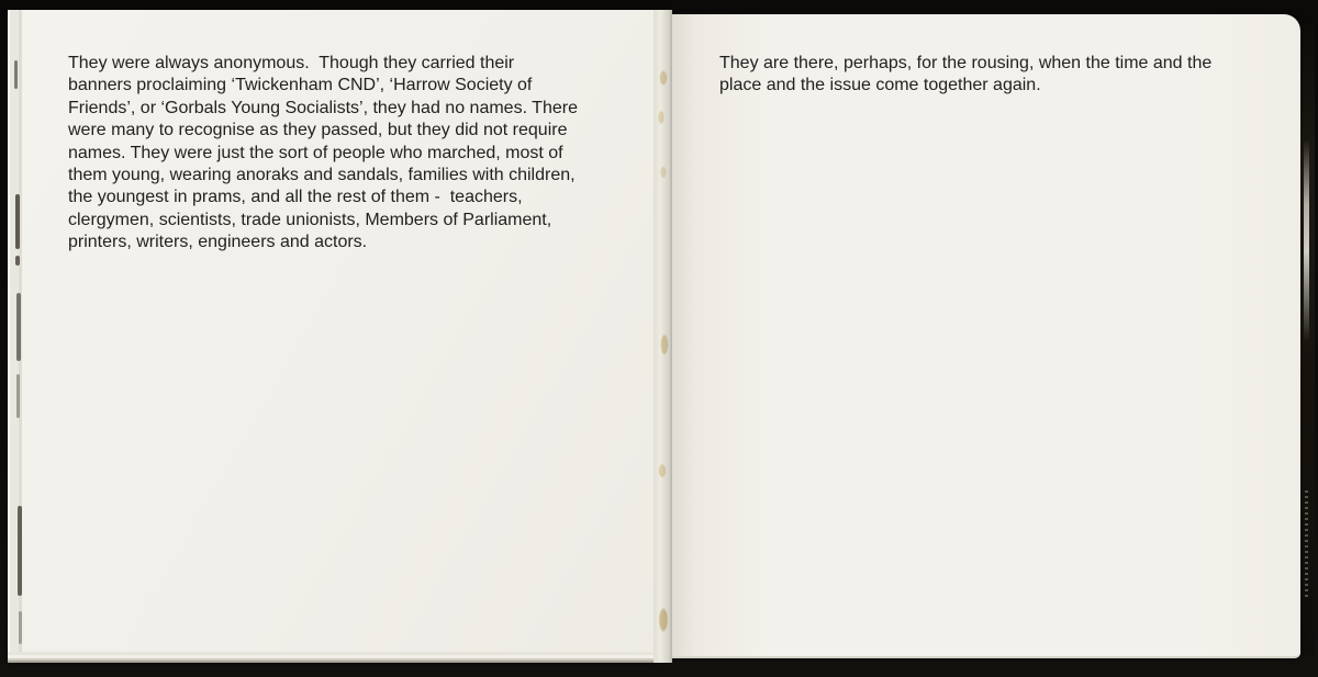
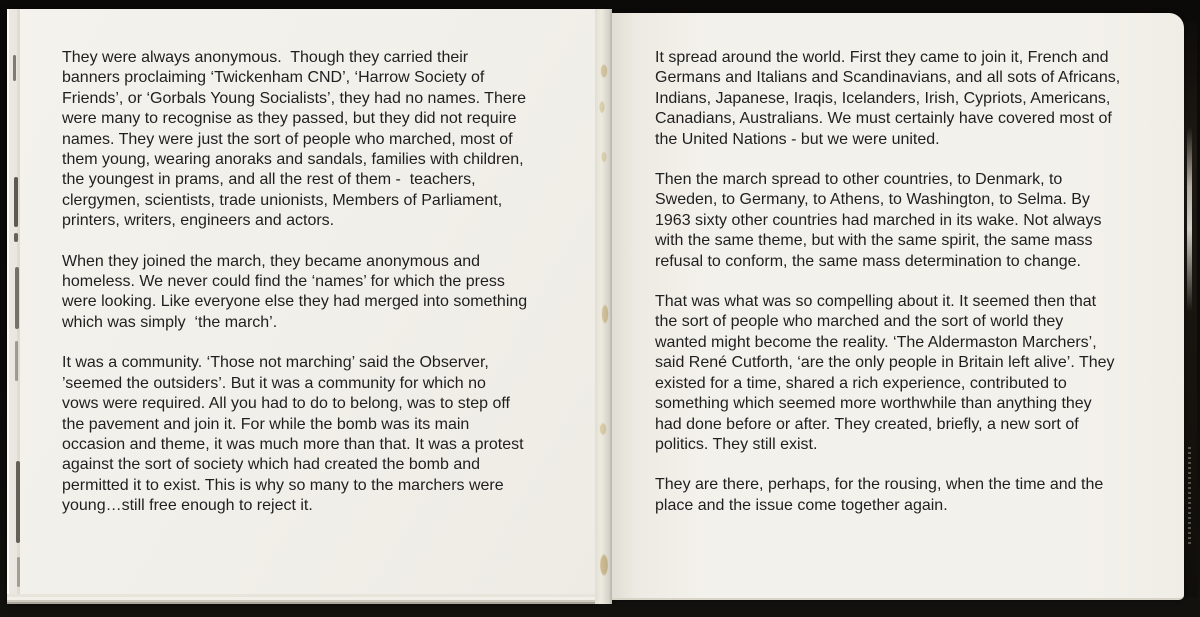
  They were always anonymous. Though they carried their
  banners proclaiming ‘Twickenham CND’, ‘Harrow Society of
  Friends’, or ‘Gorbals Young Socialists’, they had no names. There
  were many to recognise as they passed, but they did not require
  names. They were just the sort of people who marched, most of
  them young, wearing anoraks and sandals, families with children,
  the youngest in prams, and all the rest of them - teachers,
  clergymen, scientists, trade unionists, Members of Parliament,
  printers, writers, engineers and actors.
+ When they joined the march, they became anonymous and
+ homeless. We never could find the ‘names’ for which the press
+ were looking. Like everyone else they had merged into something
+ which was simply ‘the march’.
+ It was a community. ‘Those not marching’ said the Observer,
+ ’seemed the outsiders’. But it was a community for which no
+ vows were required. All you had to do to belong, was to step off
+ the pavement and join it. For while the bomb was its main
+ occasion and theme, it was much more than that. It was a protest
+ against the sort of society which had created the bomb and
+ permitted it to exist. This is why so many to the marchers were
+ young…still free enough to reject it.
+ It spread around the world. First they came to join it, French and
+ Germans and Italians and Scandinavians, and all sots of Africans,
+ Indians, Japanese, Iraqis, Icelanders, Irish, Cypriots, Americans,
+ Canadians, Australians. We must certainly have covered most of
+ the United Nations - but we were united.
+ Then the march spread to other countries, to Denmark, to
+ Sweden, to Germany, to Athens, to Washington, to Selma. By
+ 1963 sixty other countries had marched in its wake. Not always
+ with the same theme, but with the same spirit, the same mass
+ refusal to conform, the same mass determination to change.
+ That was what was so compelling about it. It seemed then that
+ the sort of people who marched and the sort of world they
+ wanted might become the reality. ‘The Aldermaston Marchers’,
+ said René Cutforth, ‘are the only people in Britain left alive’. They
+ existed for a time, shared a rich experience, contributed to
+ something which seemed more worthwhile than anything they
+ had done before or after. They created, briefly, a new sort of
+ politics. They still exist.
  They are there, perhaps, for the rousing, when the time and the
  place and the issue come together again.
